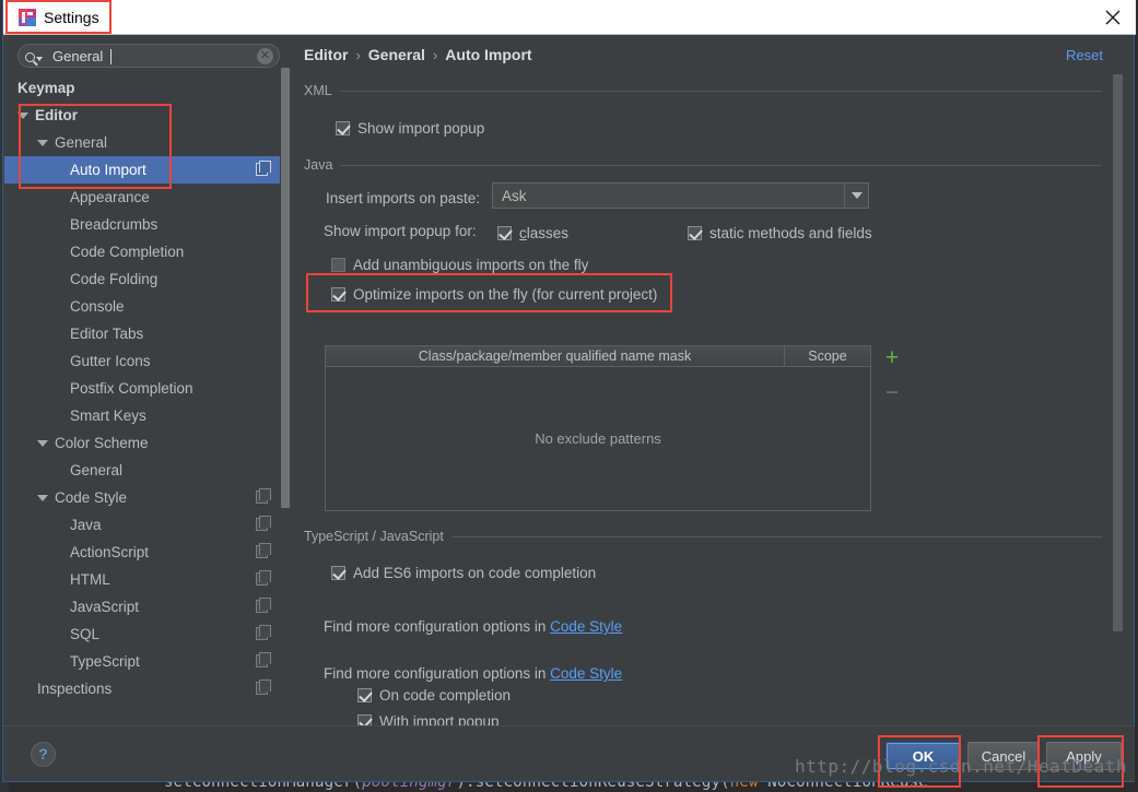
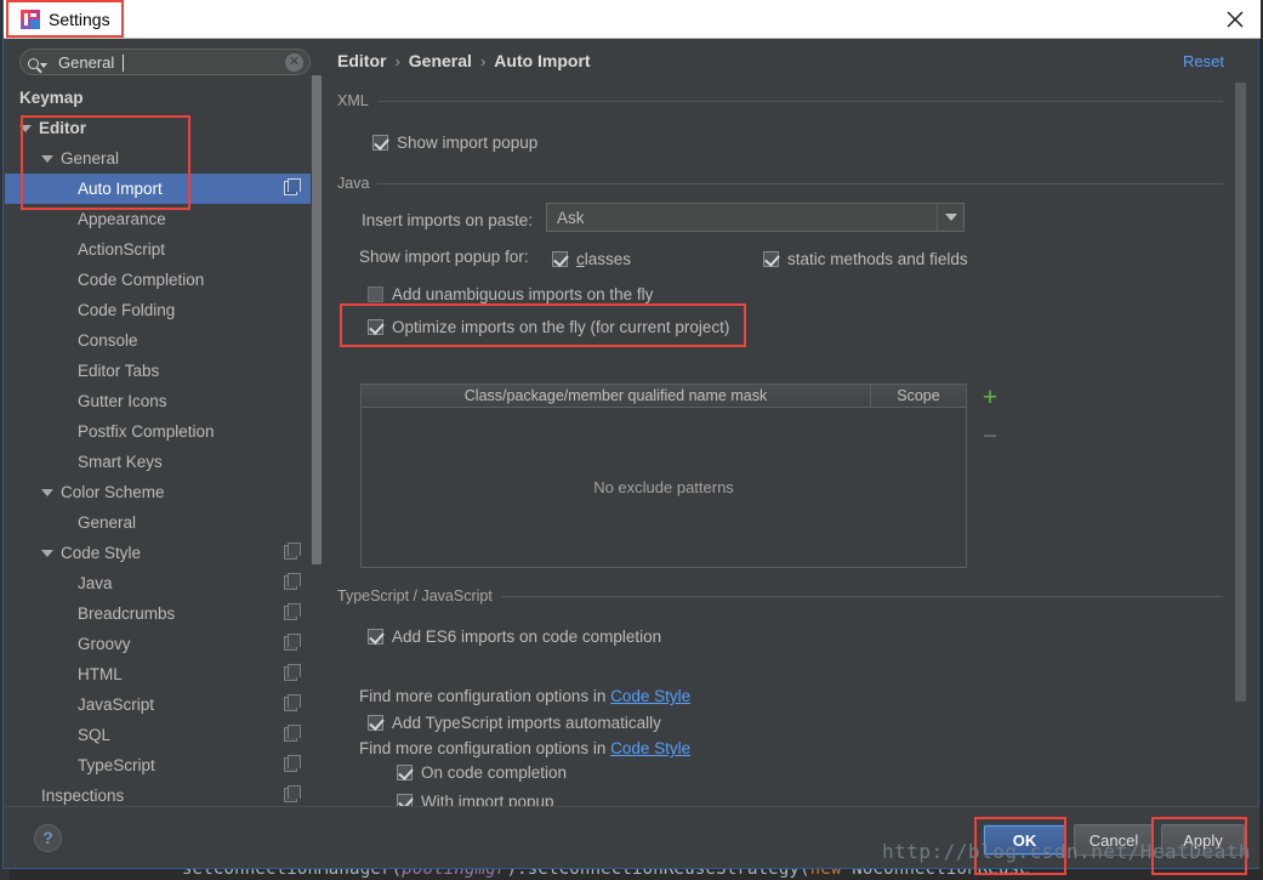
  setConnectionManager(poolingmgr).setConnectionReuseStrategy(new NoConnectionReuse
  Settings
  General
  ✕
  Keymap
  Editor
  General
  Auto Import
  Appearance
- Breadcrumbs
+ ActionScript
  Code Completion
  Code Folding
  Console
  Editor Tabs
  Gutter Icons
  Postfix Completion
  Smart Keys
  Color Scheme
  General
  Code Style
  Java
- ActionScript
+ Breadcrumbs
+ Groovy
  HTML
  JavaScript
  SQL
  TypeScript
  Inspections
  Editor
  ›
  General
  ›
  Auto Import
  Reset
  XML
  Show import popup
  Java
  Insert imports on paste:
  Ask
  Show import popup for:
  classes
  static methods and fields
  Add unambiguous imports on the fly
  Optimize imports on the fly (for current project)
  Class/package/member qualified name mask
  Scope
  No exclude patterns
  +
  −
  TypeScript / JavaScript
  Add ES6 imports on code completion
  Find more configuration options in Code Style
+ Add TypeScript imports automatically
  Find more configuration options in Code Style
  On code completion
  With import popup
  ?
  OK
  Cancel
  Apply
  http://blog.csdn.net/HeatDeath
